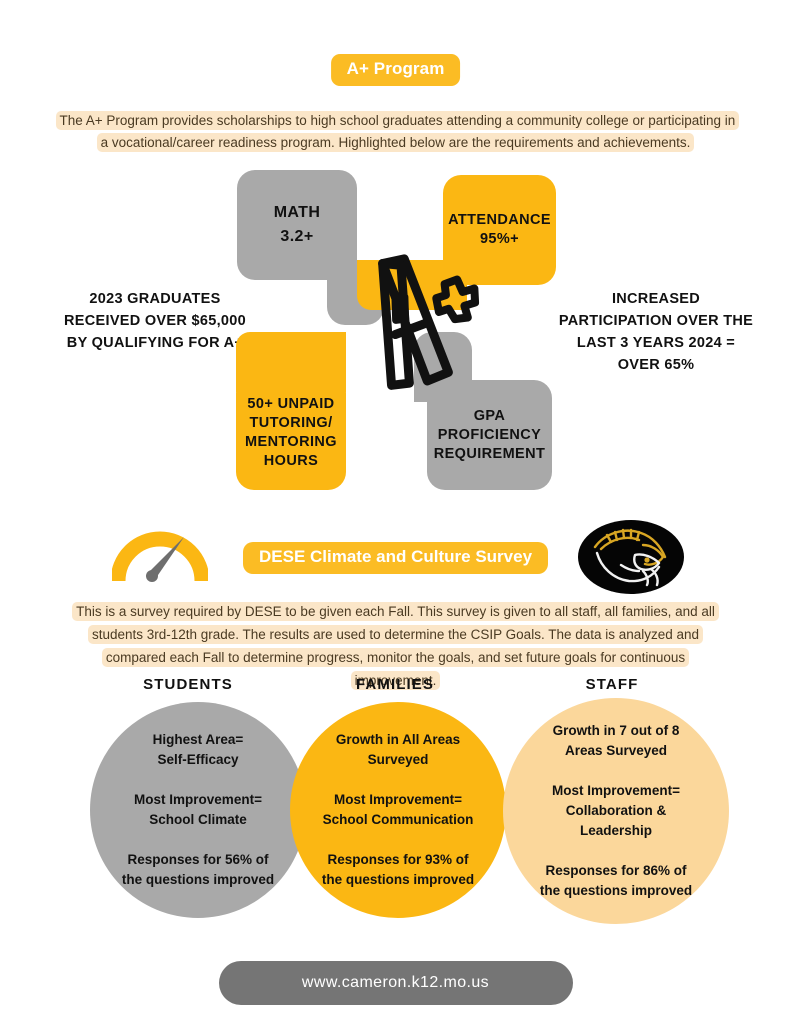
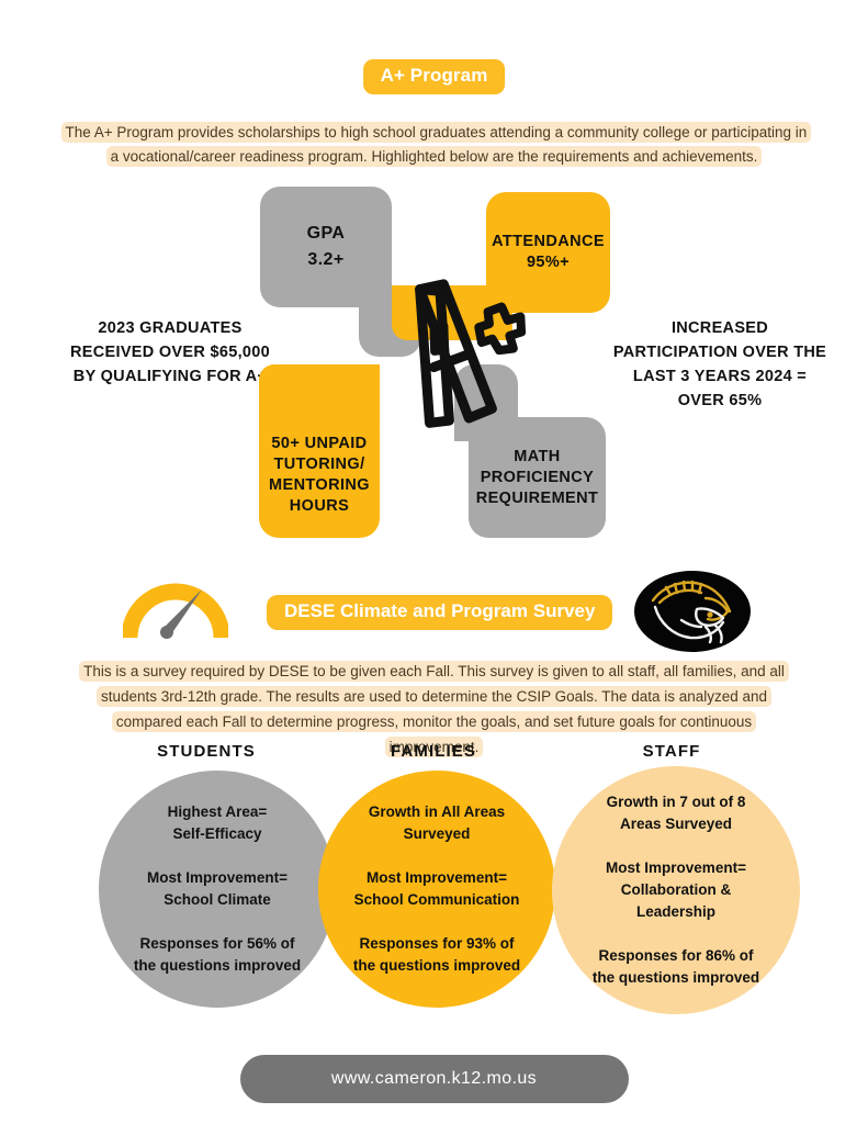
  A+ Program
  The A+ Program provides scholarships to high school graduates attending a community college or participating in a vocational/career readiness program. Highlighted below are the requirements and achievements.
- MATH
+ GPA
  3.2+
  ATTENDANCE
  95%+
  50+ UNPAID
  TUTORING/
  MENTORING
  HOURS
- GPA
+ MATH
  PROFICIENCY
  REQUIREMENT
  2023 GRADUATES RECEIVED OVER $65,000 BY QUALIFYING FOR A
  INCREASED PARTICIPATION OVER THE LAST 3 YEARS 2024 = OVER 65%
- DESE Climate and Culture Survey
+ DESE Climate and Program Survey
  This is a survey required by DESE to be given each Fall. This survey is given to all staff, all families, and all students 3rd-12th grade. The results are used to determine the CSIP Goals. The data is analyzed and compared each Fall to determine progress, monitor the goals, and set future goals for continuous improvement.
  STUDENTS
  FAMILIES
  STAFF
  Highest Area=
  Self-Efficacy
  Most Improvement=
  School Climate
  Responses for 56% of
  the questions improved
  Growth in All Areas
  Surveyed
  Most Improvement=
  School Communication
  Responses for 93% of
  the questions improved
  Growth in 7 out of 8
  Areas Surveyed
  Most Improvement=
  Collaboration &
  Leadership
  Responses for 86% of
  the questions improved
  www.cameron.k12.mo.us
